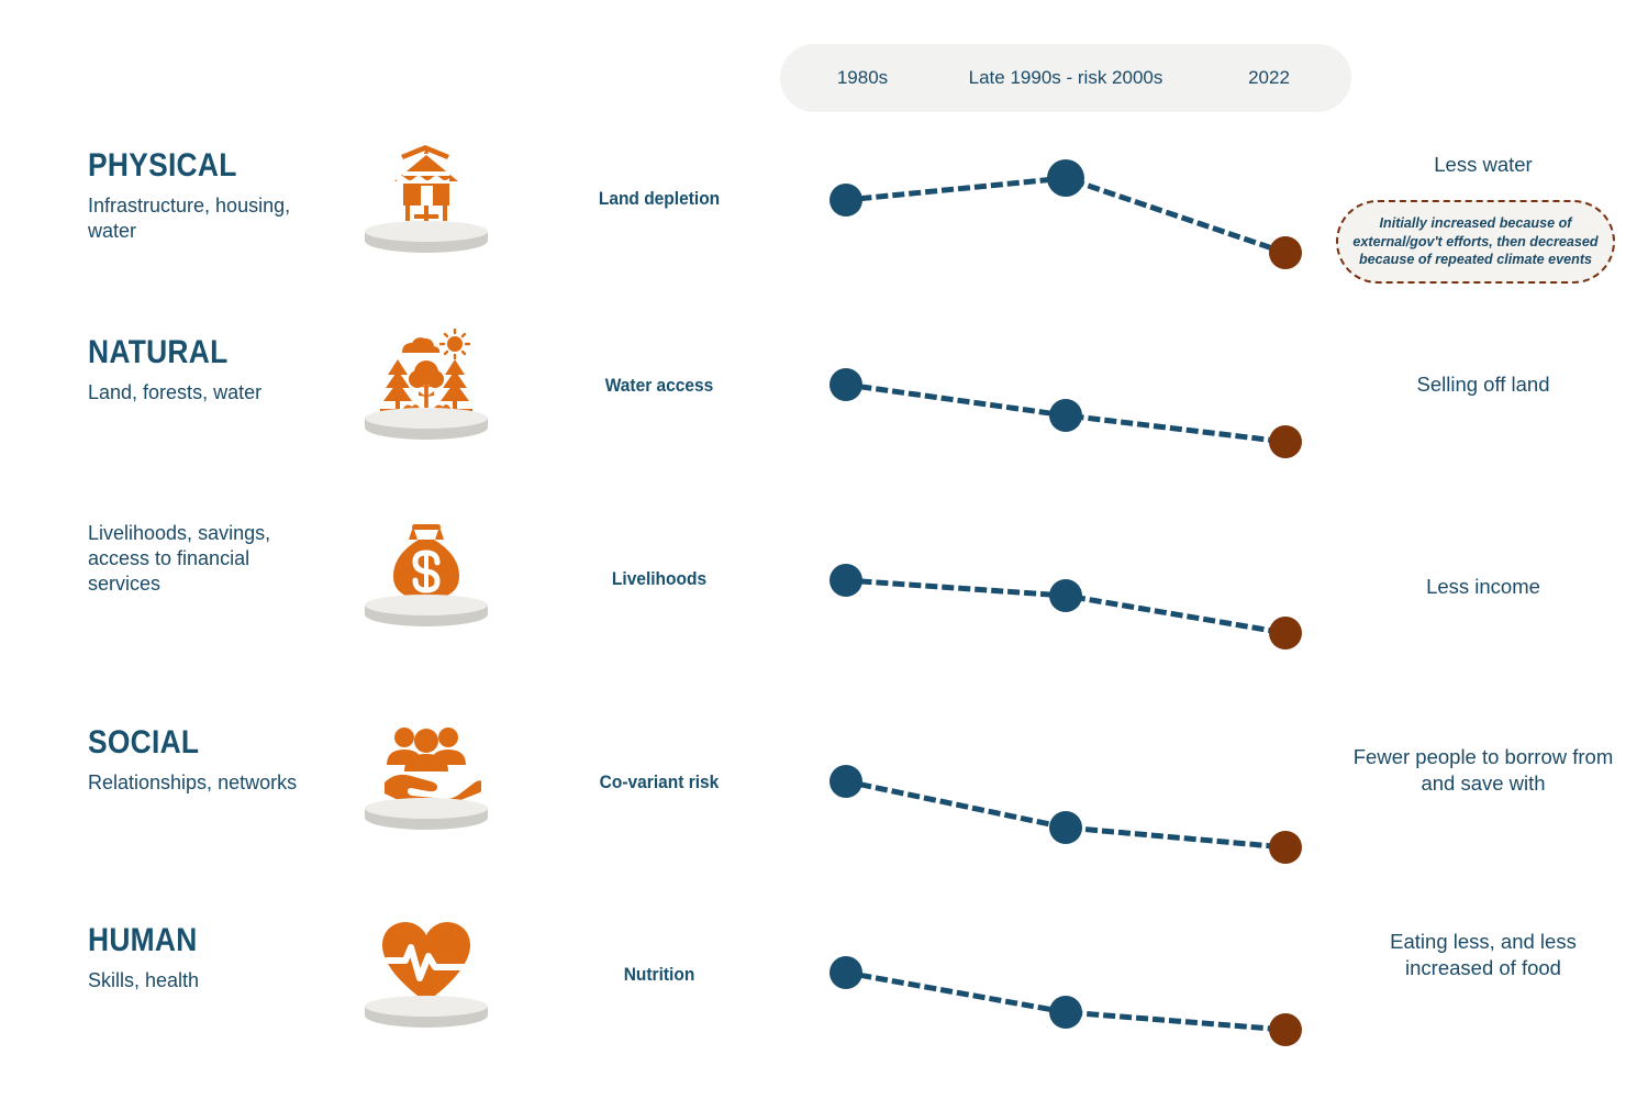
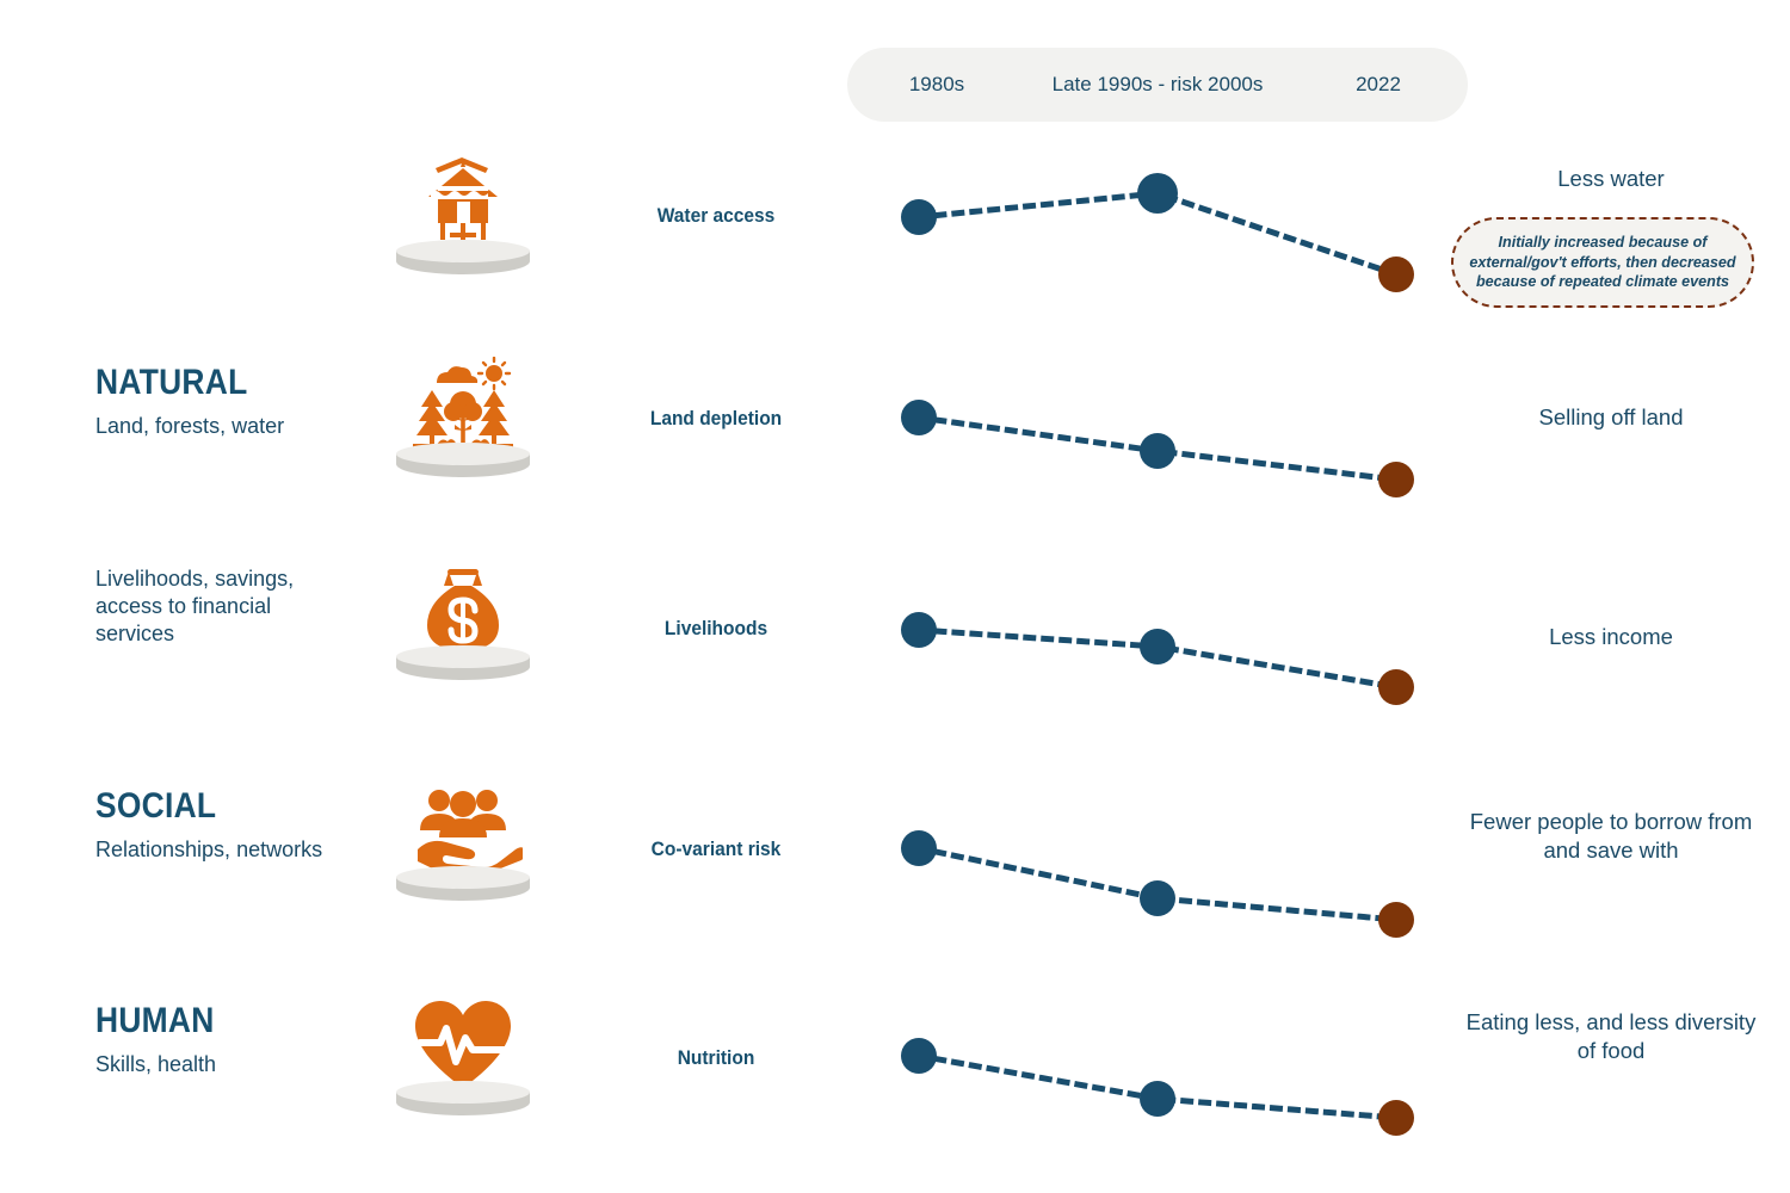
  1980s
  Late 1990s - risk 2000s
  2022
- PHYSICAL
- Infrastructure, housing, water
- Land depletion
+ Water access
  Less water
  Initially increased because of external/gov't efforts, then decreased because of repeated climate events
  NATURAL
  Land, forests, water
- Water access
+ Land depletion
  Selling off land
  Livelihoods, savings, access to financial services
  Livelihoods
  Less income
  SOCIAL
  Relationships, networks
  Co-variant risk
  Fewer people to borrow from and save with
  HUMAN
  Skills, health
  Nutrition
- Eating less, and less increased of food
+ Eating less, and less diversity of food
